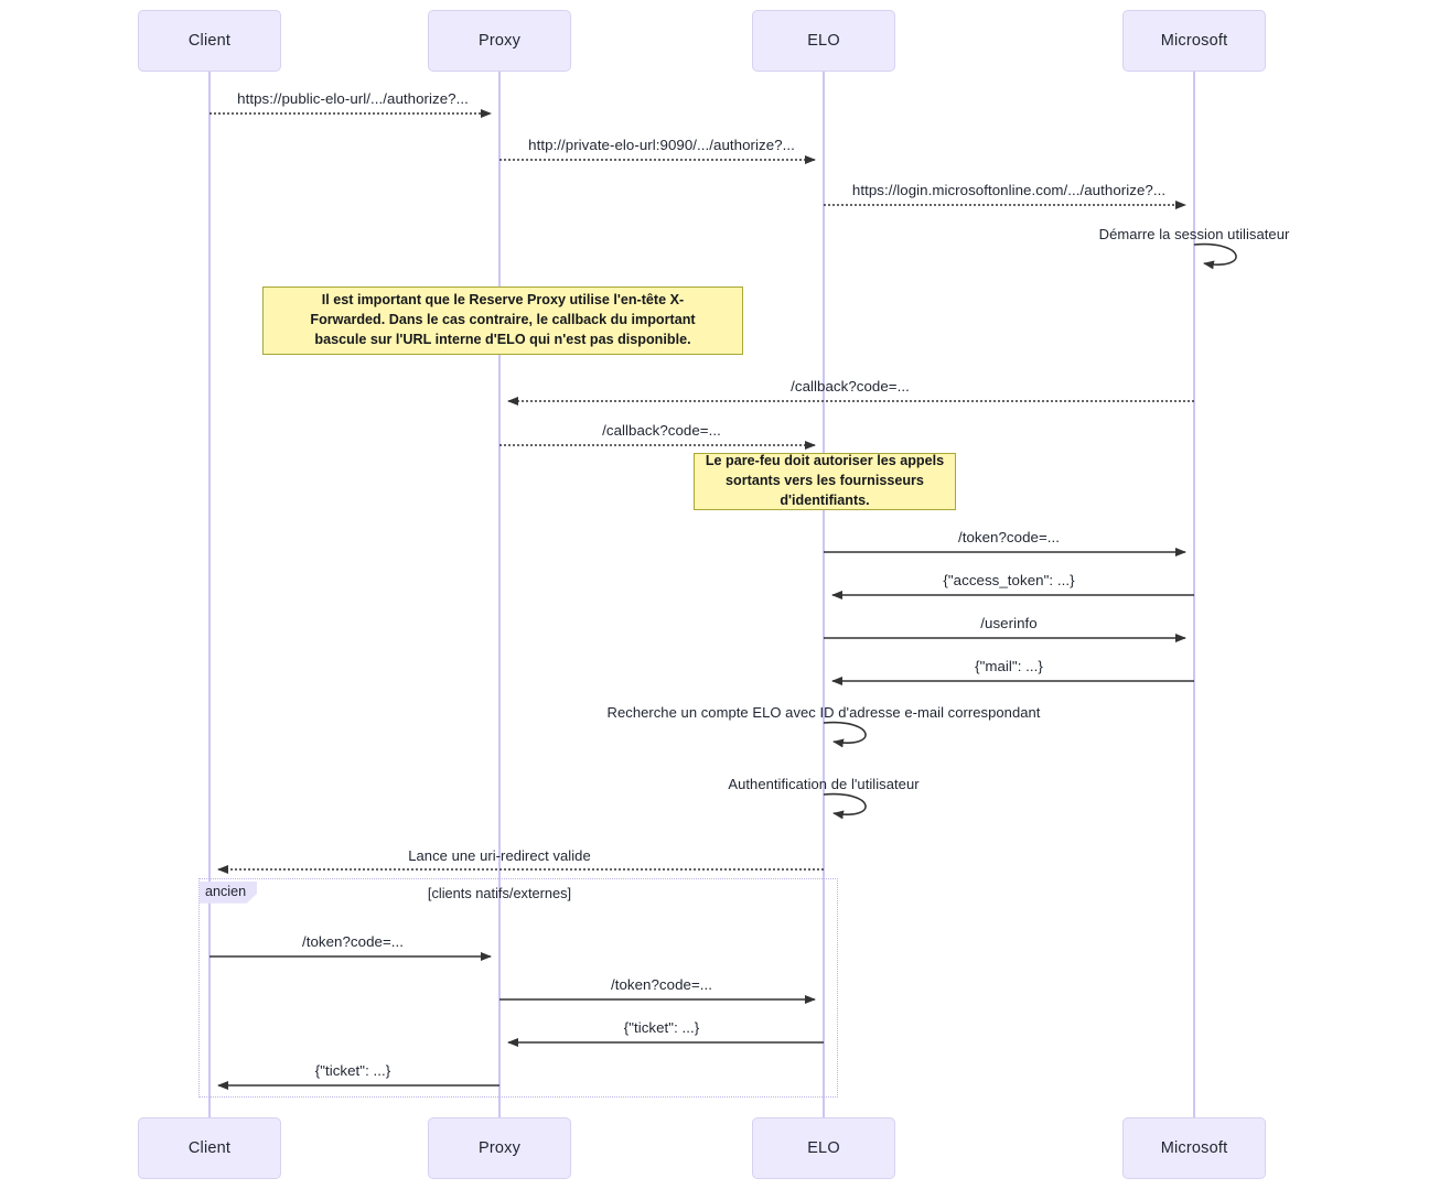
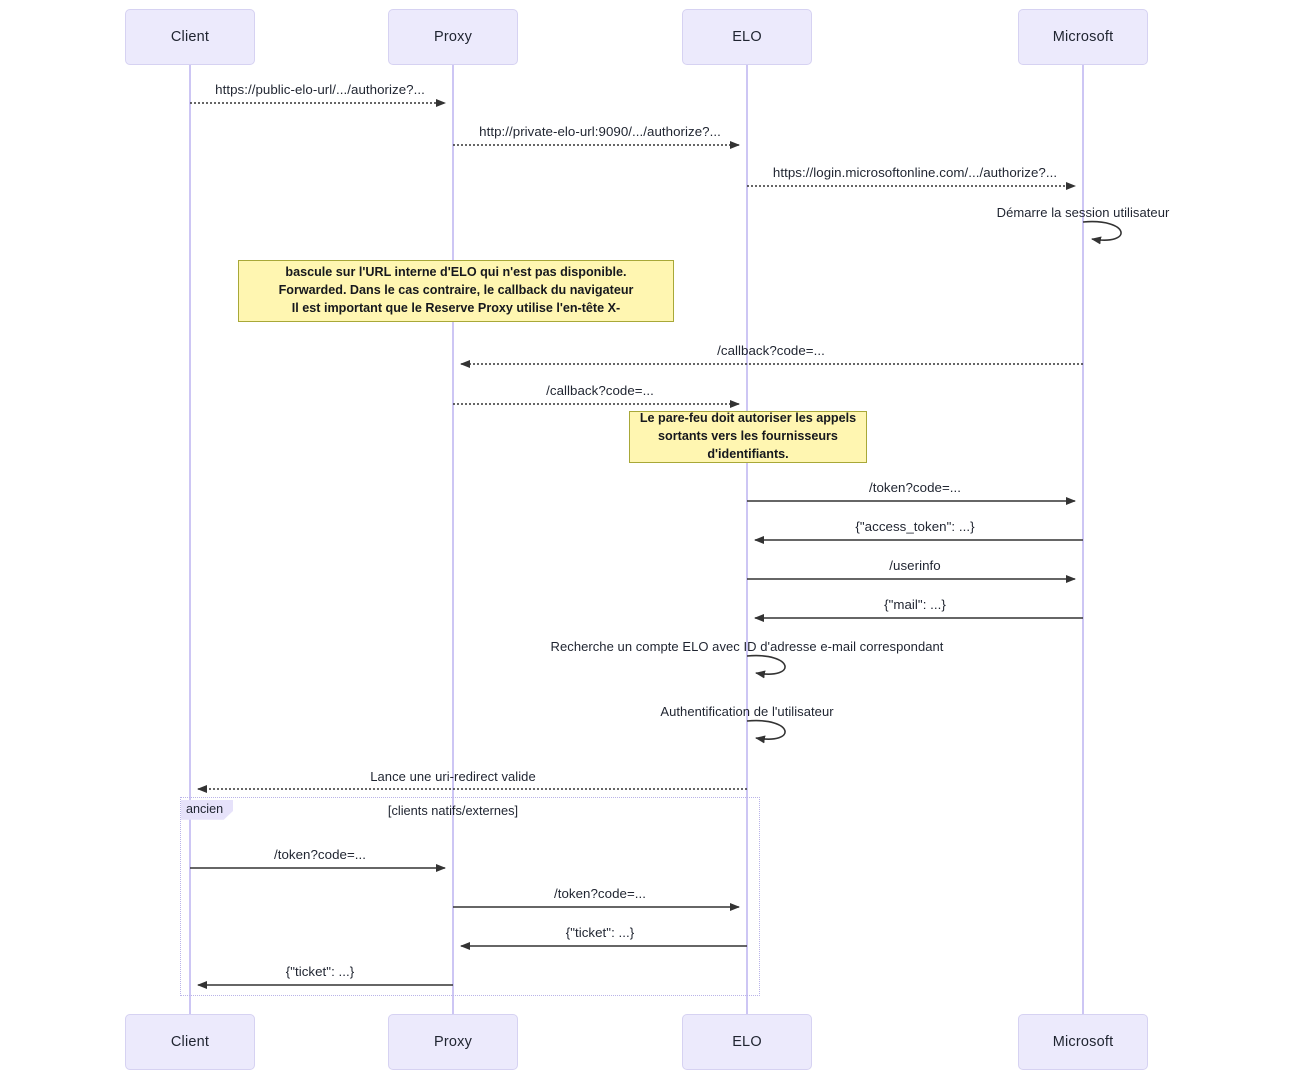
  Client
  Proxy
  ELO
  Microsoft
  Client
  Proxy
  ELO
  Microsoft
  https://public-elo-url/.../authorize?...
  http://private-elo-url:9090/.../authorize?...
  https://login.microsoftonline.com/.../authorize?...
  Démarre la session utilisateur
  /callback?code=...
  /callback?code=...
  /token?code=...
  {"access_token": ...}
  /userinfo
  {"mail": ...}
  Recherche un compte ELO avec ID d'adresse e-mail correspondant
  Authentification de l'utilisateur
  Lance une uri-redirect valide
  /token?code=...
  /token?code=...
  {"ticket": ...}
  {"ticket": ...}
- Il est important que le Reserve Proxy utilise l'en-tête X-
+ bascule sur l'URL interne d'ELO qui n'est pas disponible.
- Forwarded. Dans le cas contraire, le callback du important
+ Forwarded. Dans le cas contraire, le callback du navigateur
- bascule sur l'URL interne d'ELO qui n'est pas disponible.
+ Il est important que le Reserve Proxy utilise l'en-tête X-
  Le pare-feu doit autoriser les appels
  sortants vers les fournisseurs
  d'identifiants.
  ancien
  [clients natifs/externes]
